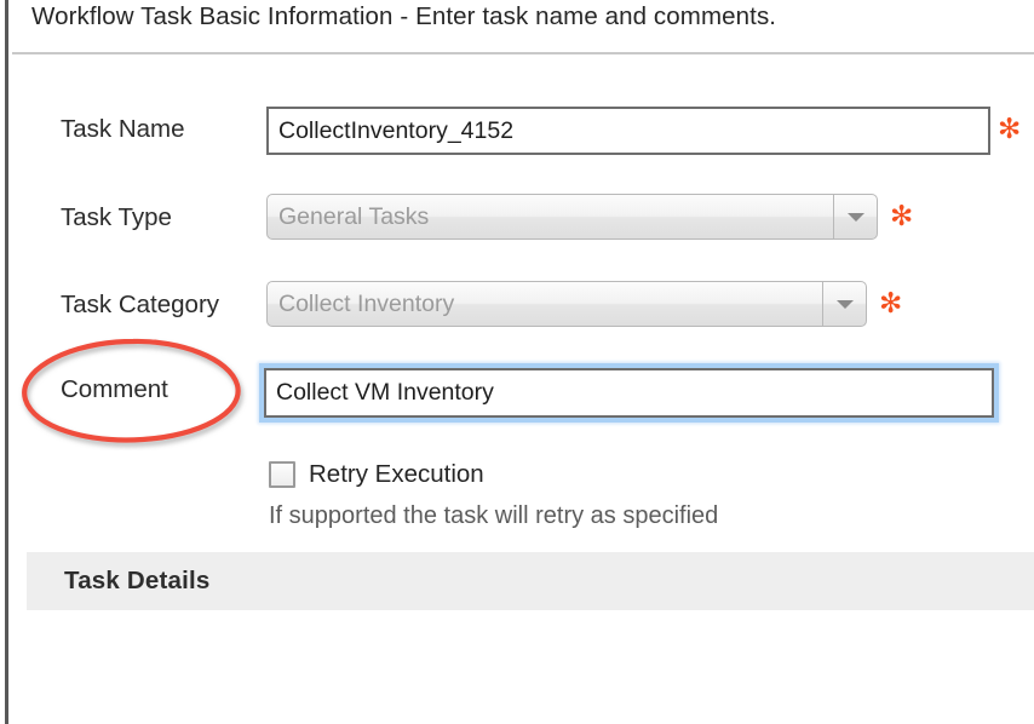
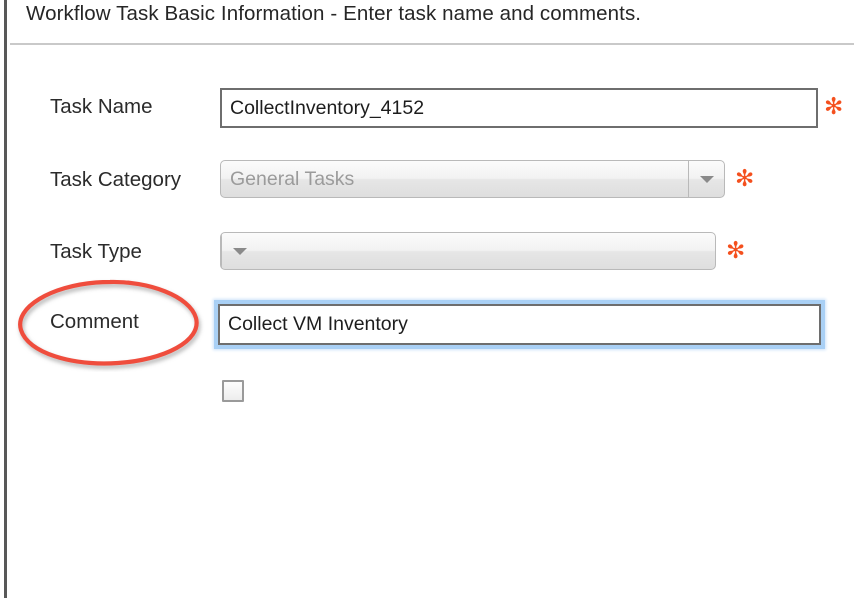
  Workflow Task Basic Information - Enter task name and comments.
  Task Name
  CollectInventory_4152
  ✻
- Task Type
+ Task Category
  General Tasks
  ✻
- Task Category
+ Task Type
- Collect Inventory
  ✻
  Comment
  Collect VM Inventory
- Retry Execution
- If supported the task will retry as specified
- Task Details
